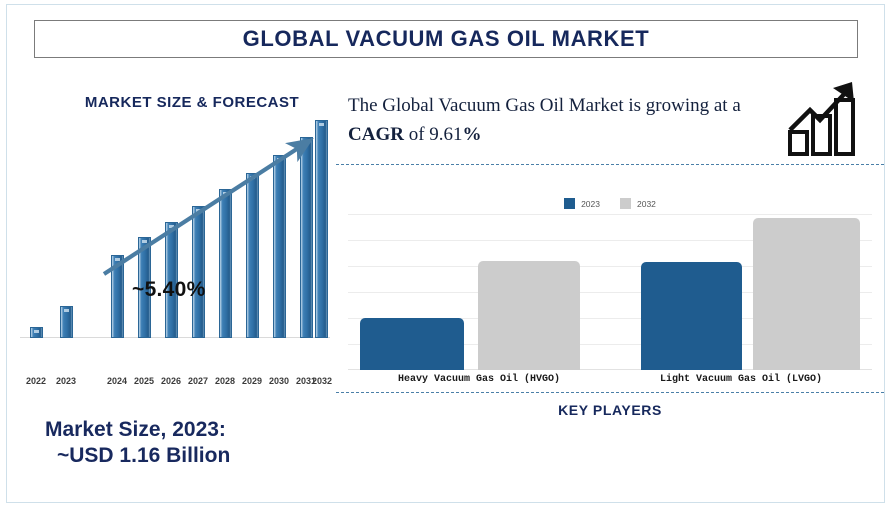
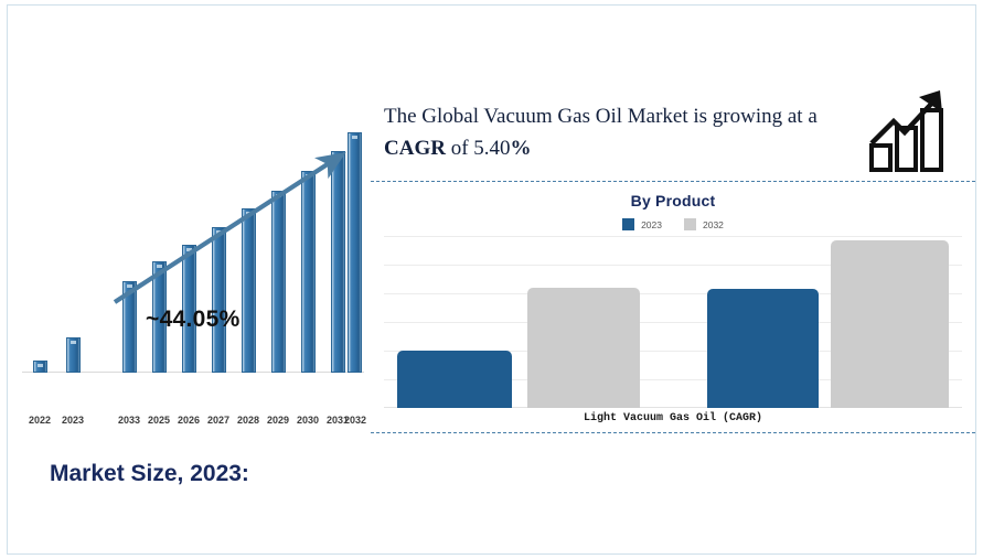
- GLOBAL VACUUM GAS OIL MARKET
- MARKET SIZE & FORECAST
- ~5.40%
+ ~44.05%
  2022
  2023
- 2024
+ 2033
  2025
  2026
  2027
  2028
  2029
  2030
  2031
  2032
  Market Size, 2023:
- ~USD 1.16 Billion
- The Global Vacuum Gas Oil Market is growing at a CAGR of 9.61%
+ The Global Vacuum Gas Oil Market is growing at a CAGR of 5.40%
+ By Product
  2023
  2032
- Heavy Vacuum Gas Oil (HVGO)
- Light Vacuum Gas Oil (LVGO)
+ Light Vacuum Gas Oil (CAGR)
- KEY PLAYERS
